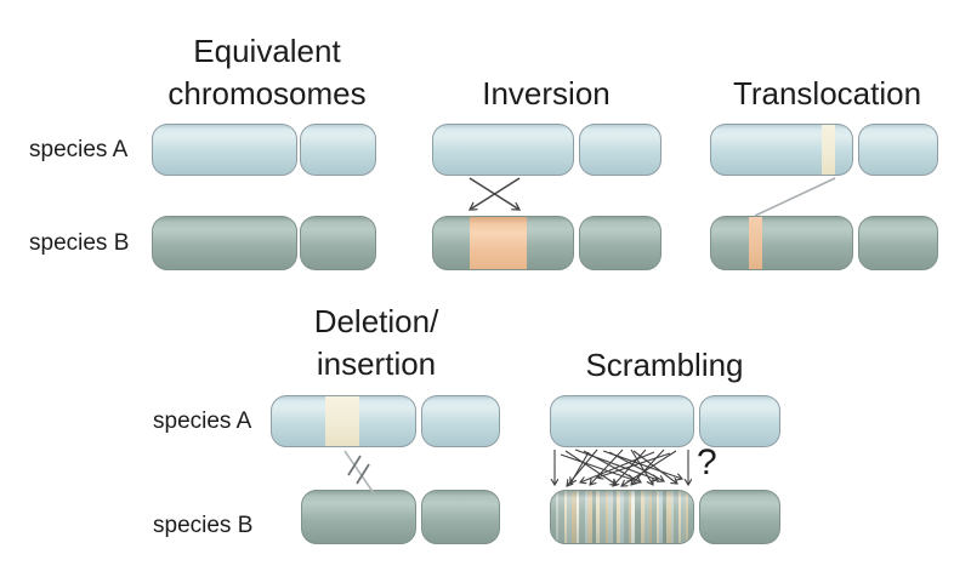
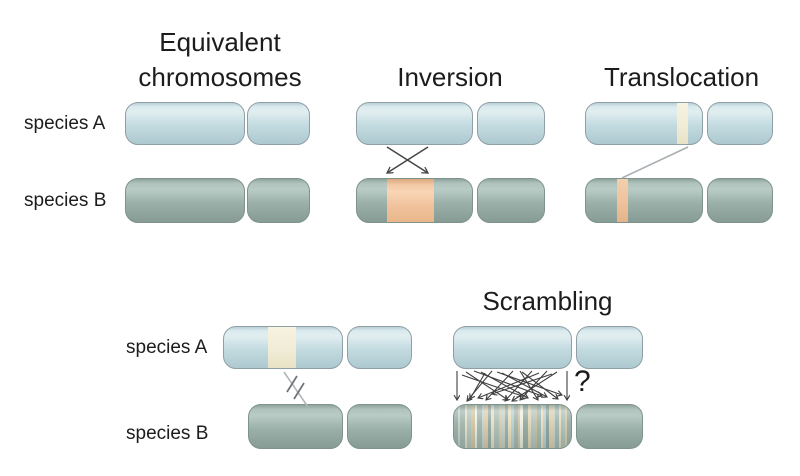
  Equivalent
  chromosomes
  Inversion
  Translocation
- Deletion/
- insertion
  Scrambling
  species A
  species B
  species A
  species B
  ?
